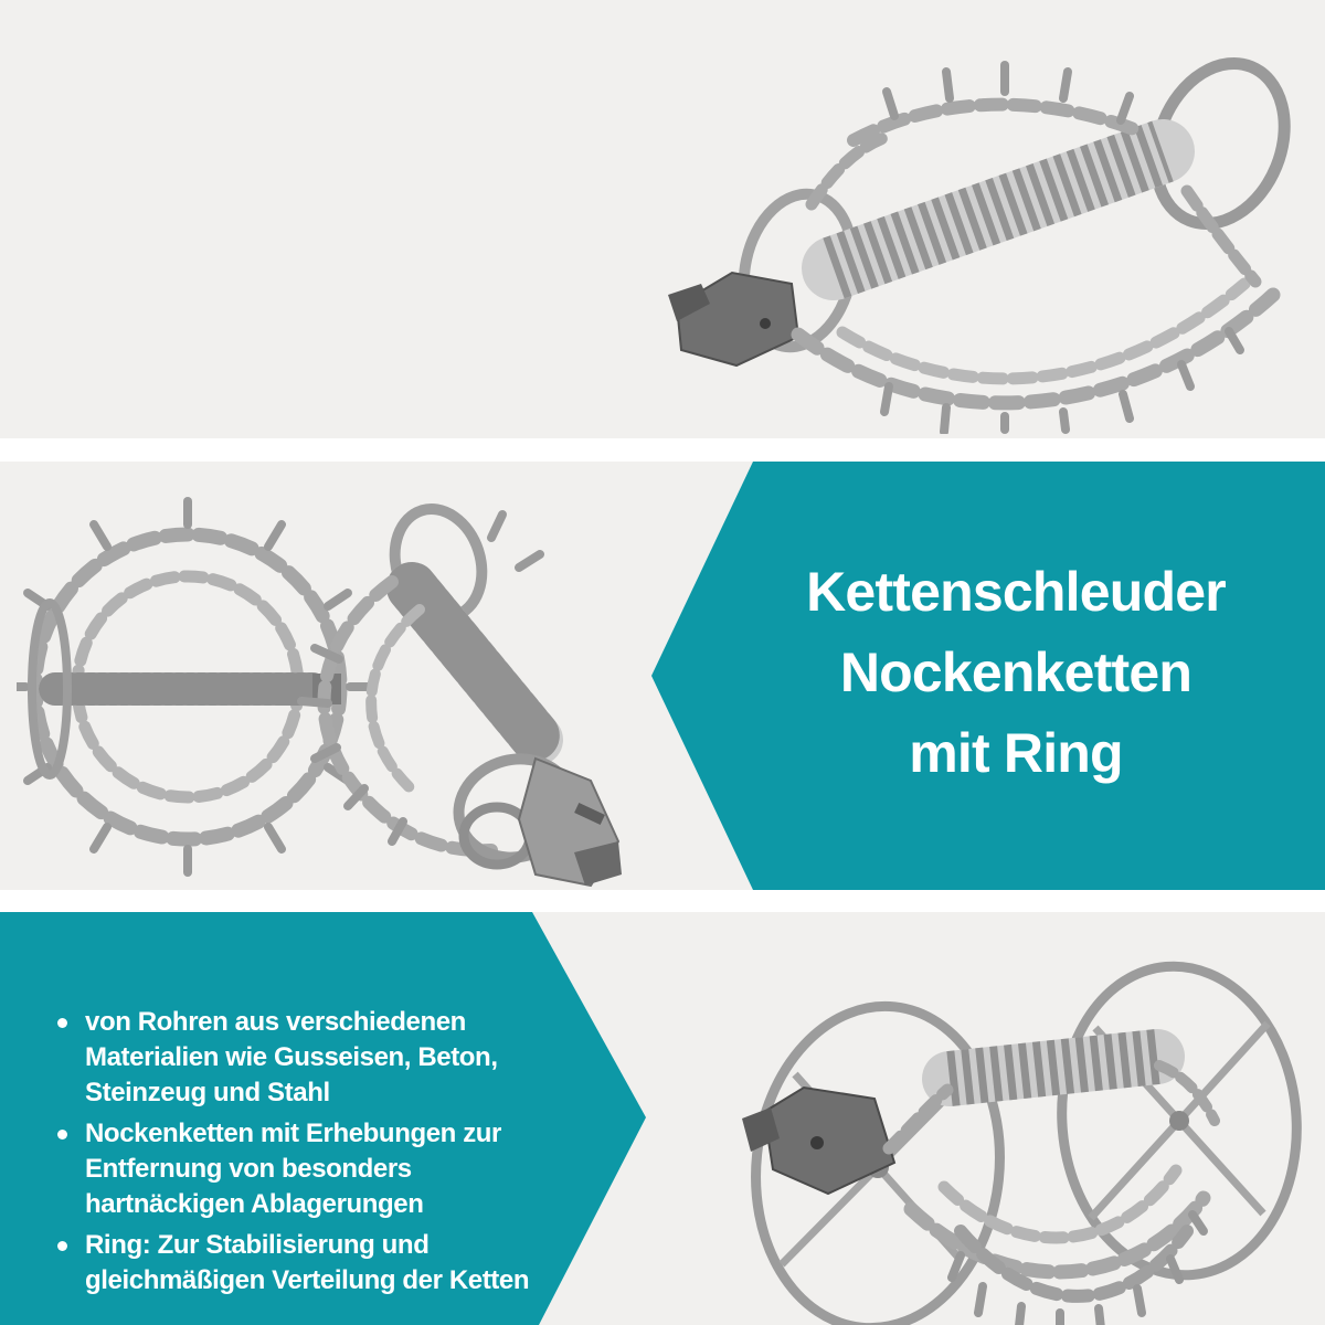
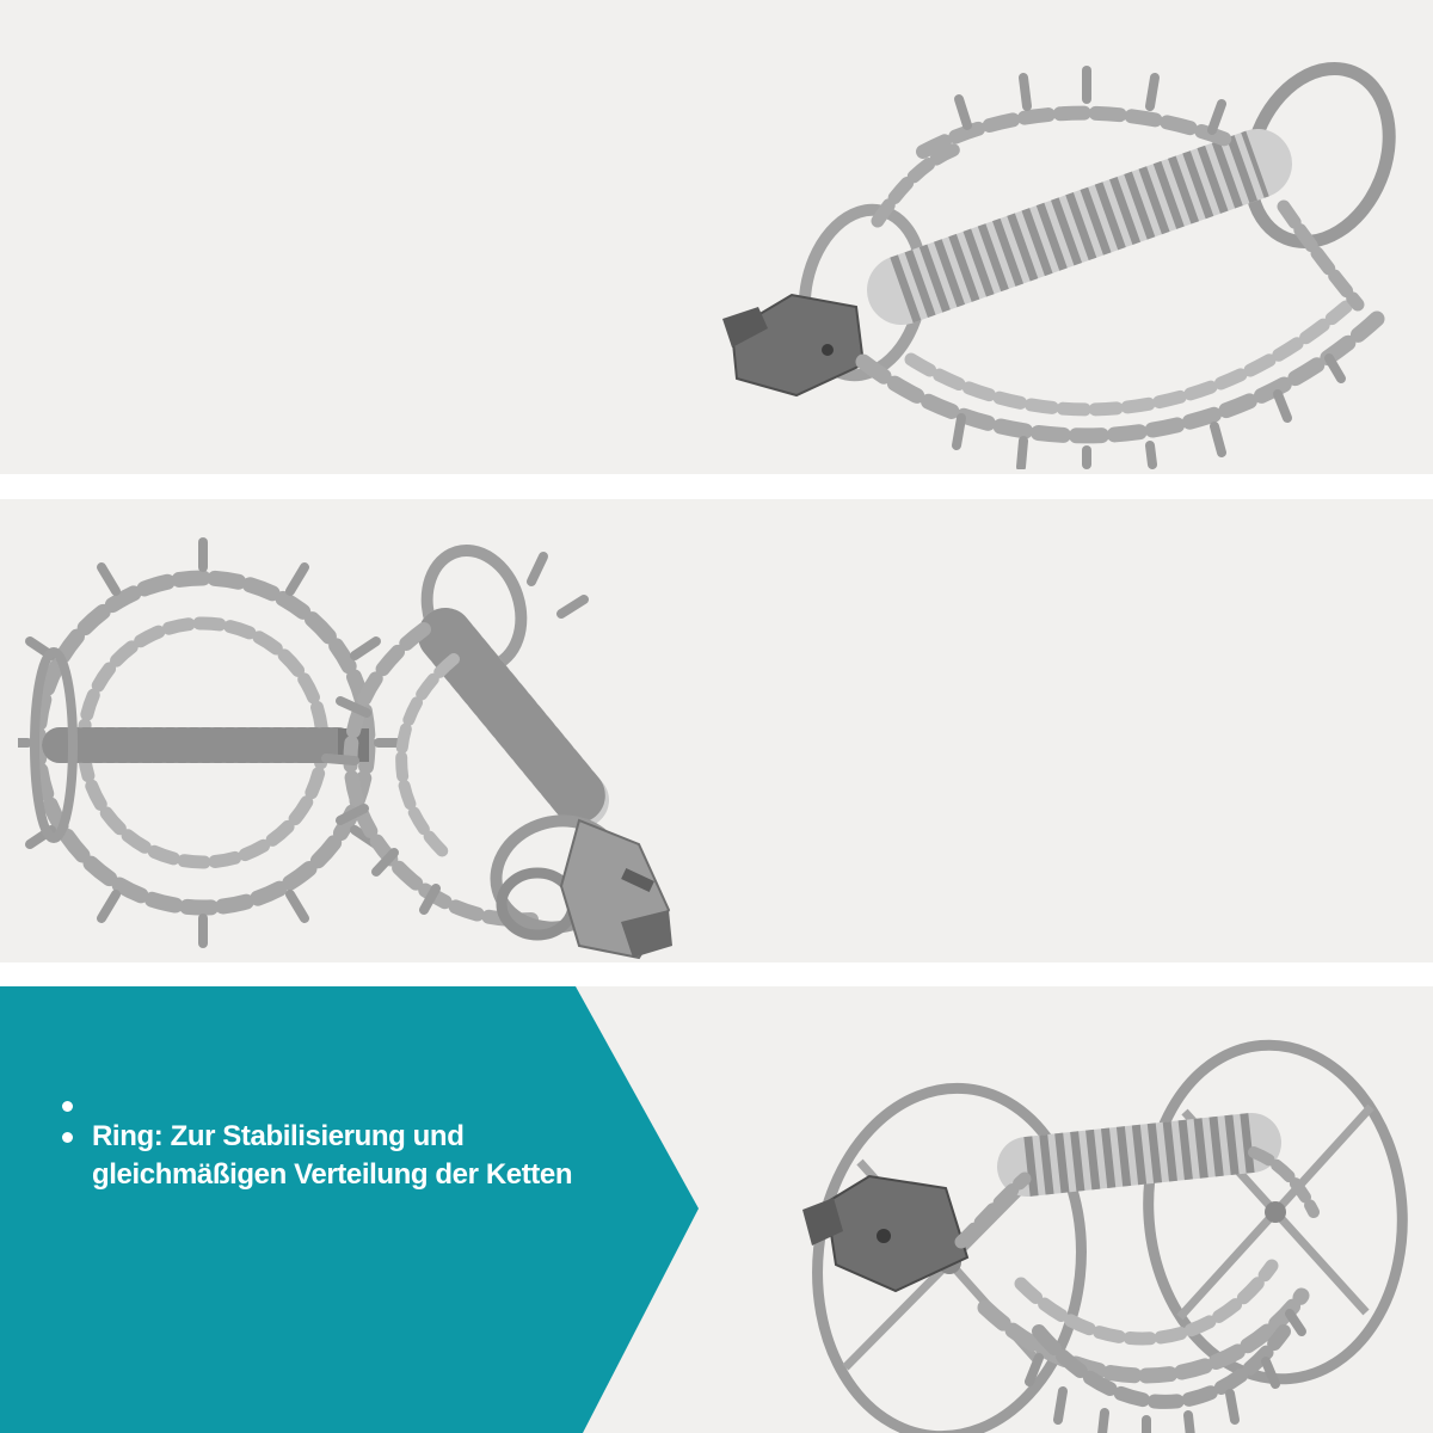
- Kettenschleuder
- Nockenketten
- mit Ring
- von Rohren aus verschiedenen
- Materialien wie Gusseisen, Beton,
- Steinzeug und Stahl
- Nockenketten mit Erhebungen zur
- Entfernung von besonders
- hartnäckigen Ablagerungen
  Ring: Zur Stabilisierung und
  gleichmäßigen Verteilung der Ketten
